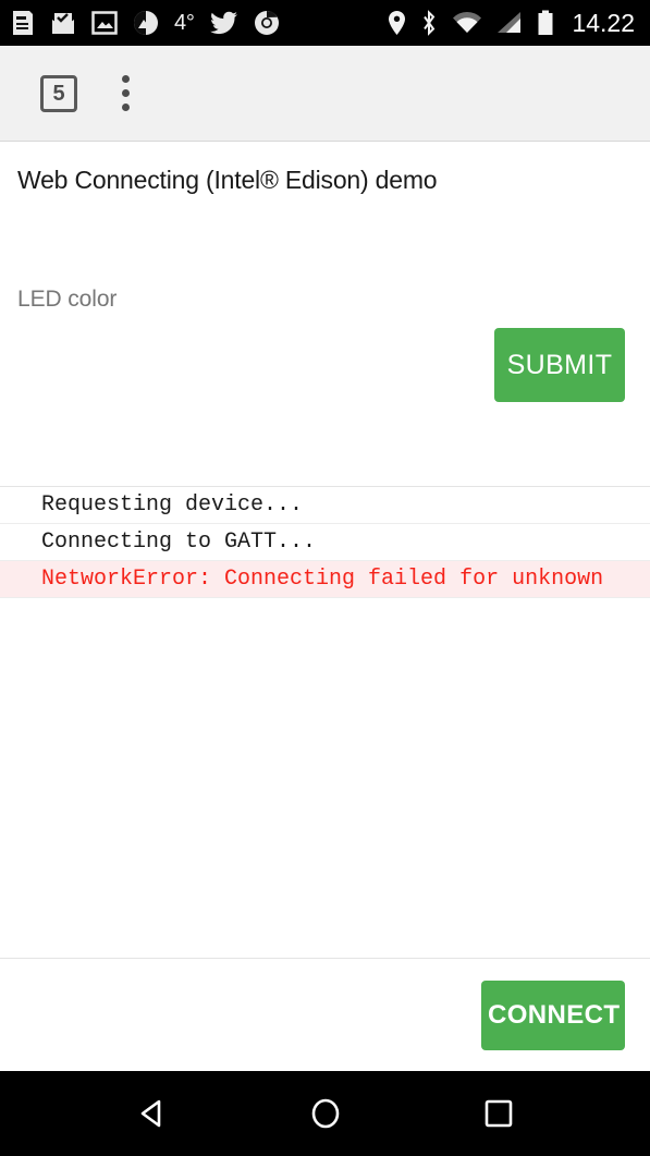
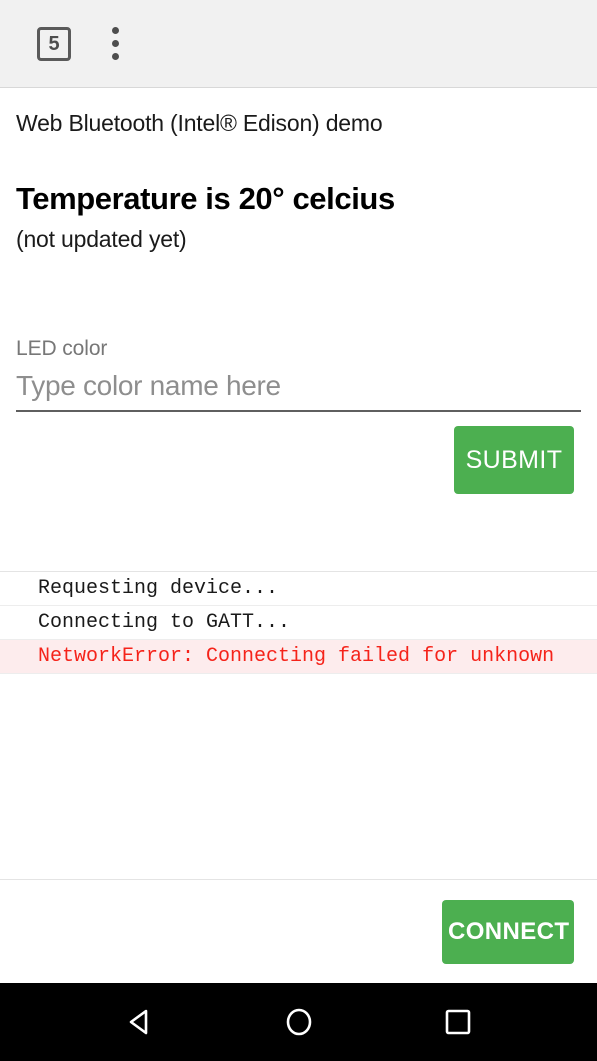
- 4°
- 14.22
  5
- Web Connecting (Intel® Edison) demo
+ Web Bluetooth (Intel® Edison) demo
+ Temperature is 20° celcius
+ (not updated yet)
  LED color
+ Type color name here
  SUBMIT
  Requesting device...
  Connecting to GATT...
  NetworkError: Connecting failed for unknown
  CONNECT
